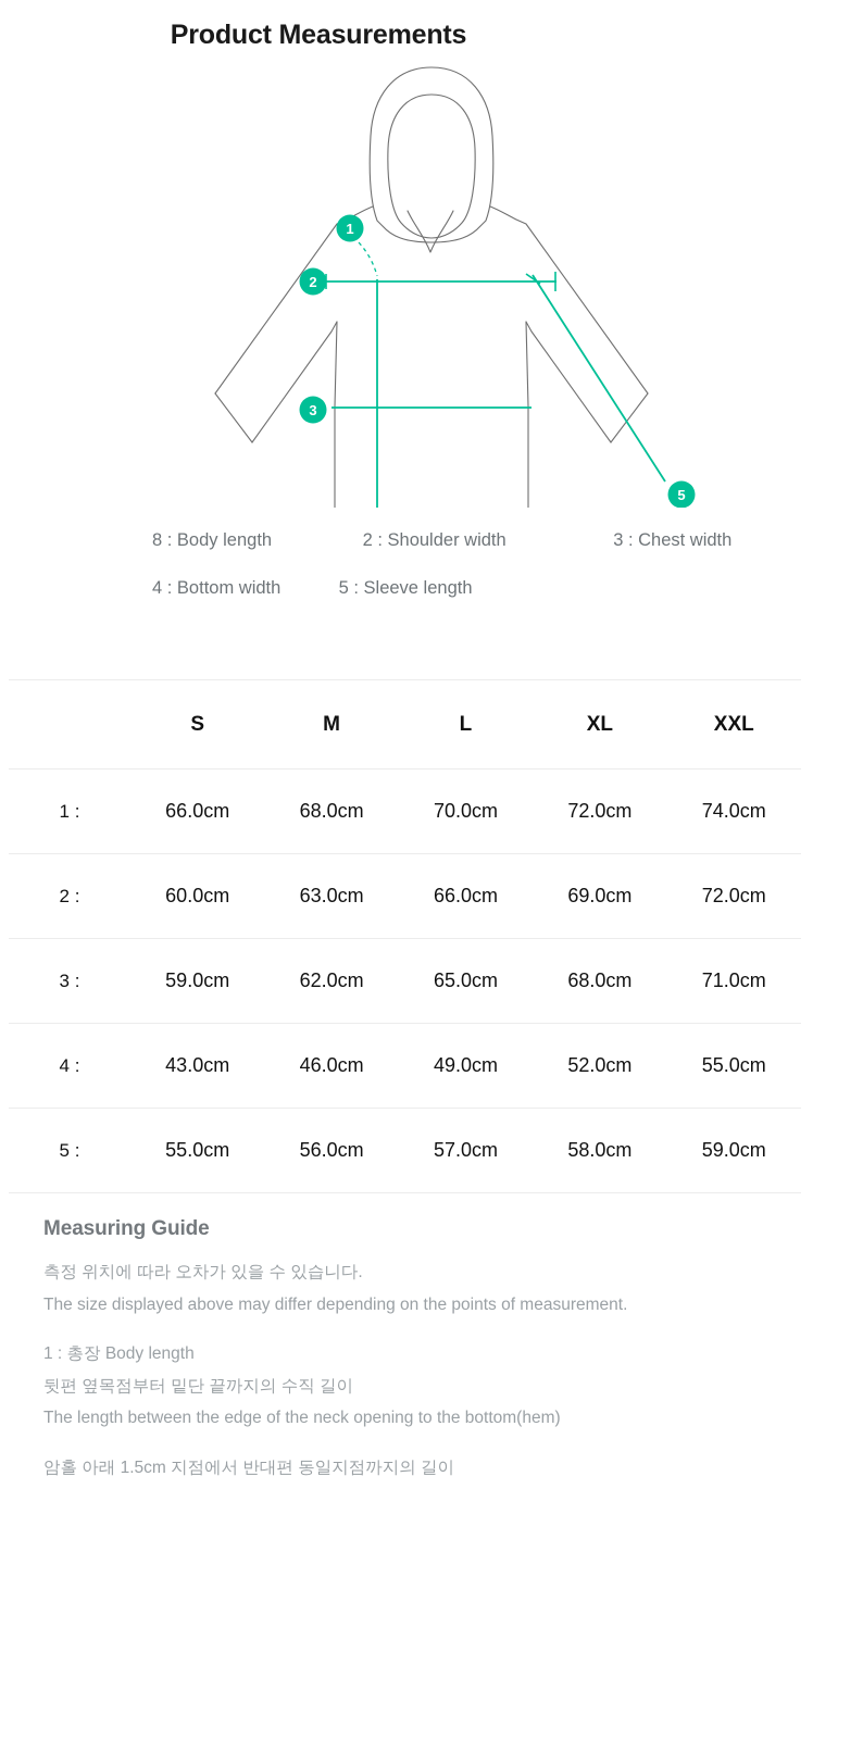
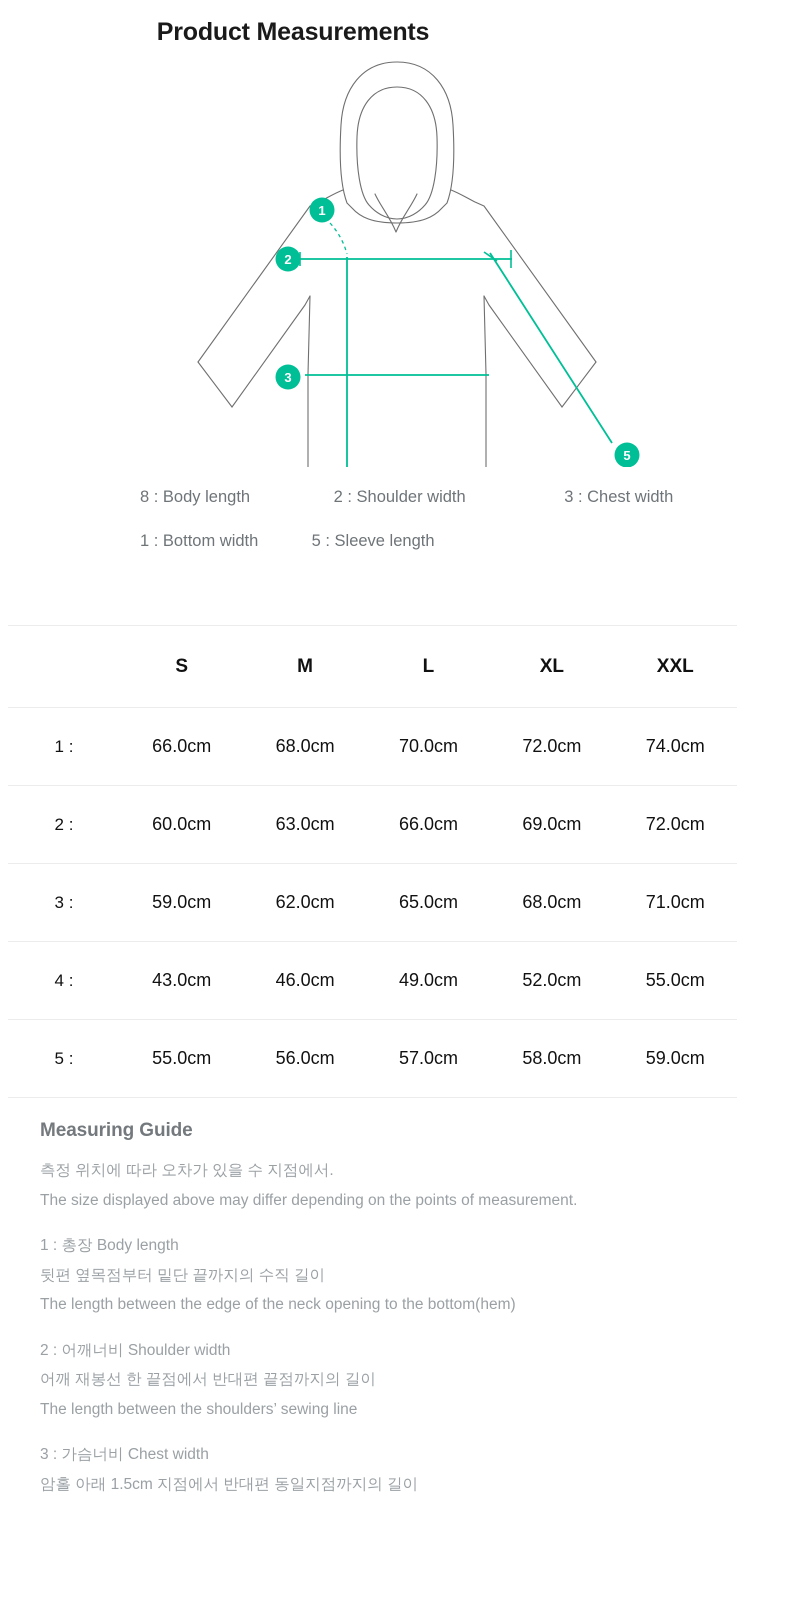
  Product Measurements
  1
  2
  3
  5
  8 : Body length 2 : Shoulder width 3 : Chest width
- 4 : Bottom width 5 : Sleeve length
+ 1 : Bottom width 5 : Sleeve length
  	S	M	L	XL	XXL
  1 :	66.0cm	68.0cm	70.0cm	72.0cm	74.0cm
  2 :	60.0cm	63.0cm	66.0cm	69.0cm	72.0cm
  3 :	59.0cm	62.0cm	65.0cm	68.0cm	71.0cm
  4 :	43.0cm	46.0cm	49.0cm	52.0cm	55.0cm
  5 :	55.0cm	56.0cm	57.0cm	58.0cm	59.0cm
  Measuring Guide
- 측정 위치에 따라 오차가 있을 수 있습니다.
+ 측정 위치에 따라 오차가 있을 수 지점에서.
  The size displayed above may differ depending on the points of measurement.
  1 : 총장 Body length
  뒷편 옆목점부터 밑단 끝까지의 수직 길이
  The length between the edge of the neck opening to the bottom(hem)
+ 2 : 어깨너비 Shoulder width
+ 어깨 재봉선 한 끝점에서 반대편 끝점까지의 길이
+ The length between the shoulders’ sewing line
+ 3 : 가슴너비 Chest width
  암홀 아래 1.5cm 지점에서 반대편 동일지점까지의 길이
